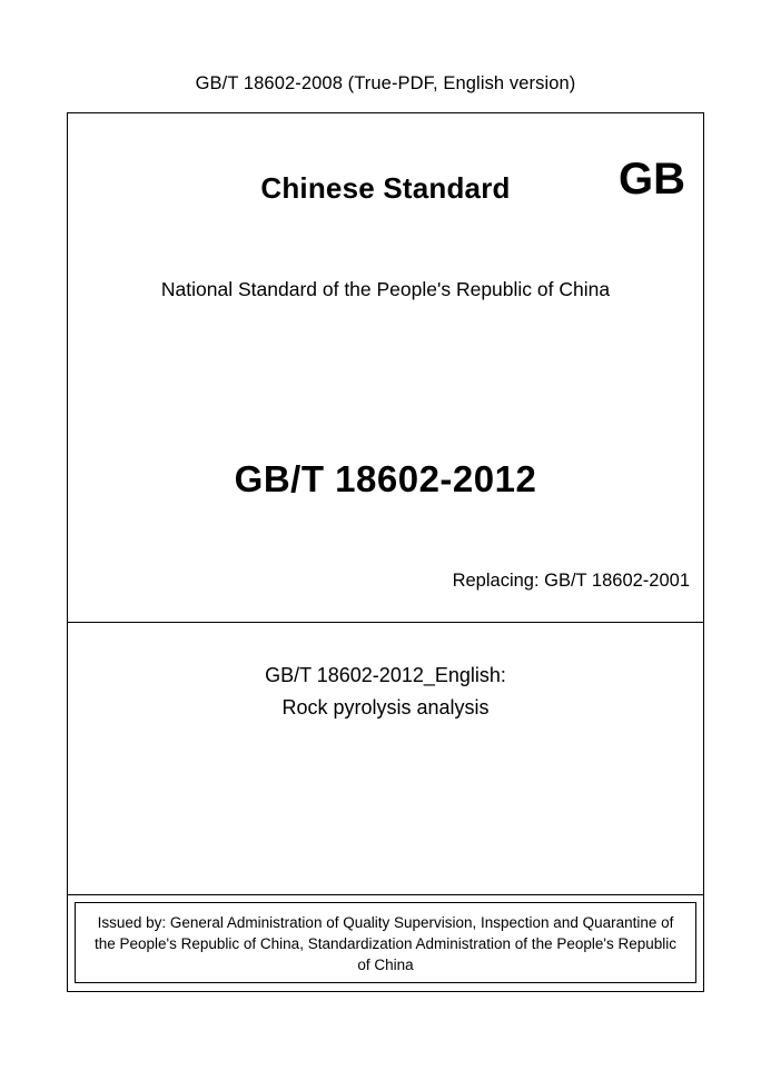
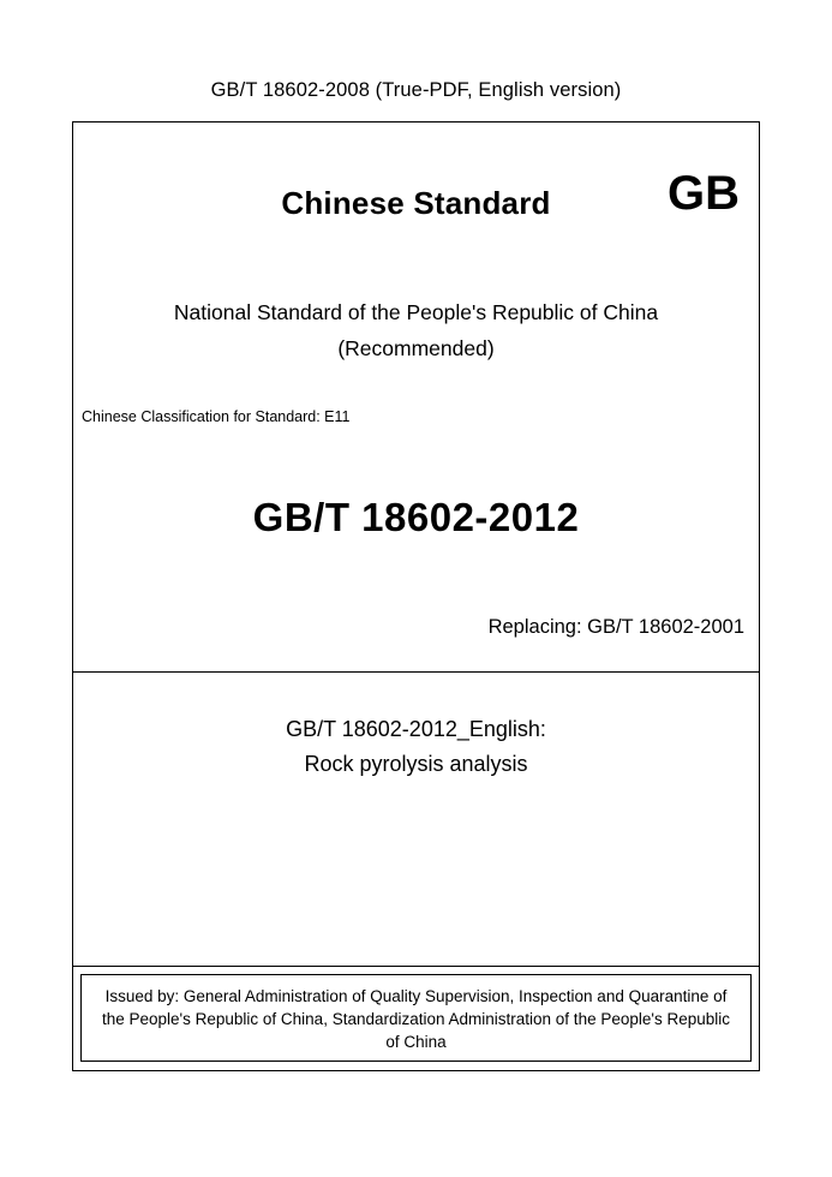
  GB/T 18602-2008 (True-PDF, English version)
  Chinese Standard
  GB
  National Standard of the People's Republic of China
+ (Recommended)
+ Chinese Classification for Standard: E11
  GB/T 18602-2012
  Replacing: GB/T 18602-2001
  GB/T 18602-2012_English:
  Rock pyrolysis analysis
  Issued by: General Administration of Quality Supervision, Inspection and Quarantine of the People's Republic of China, Standardization Administration of the People's Republic of China
